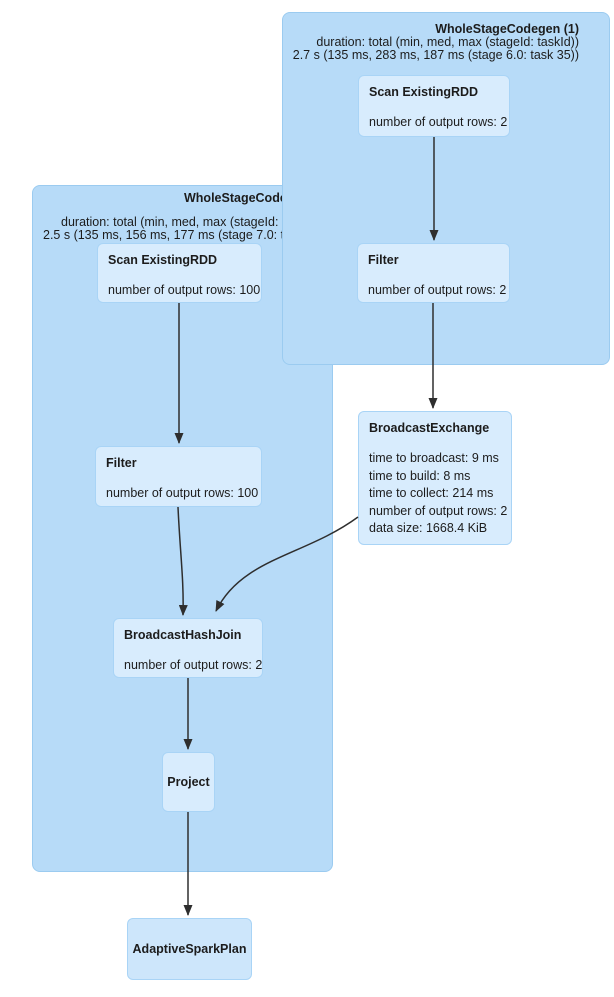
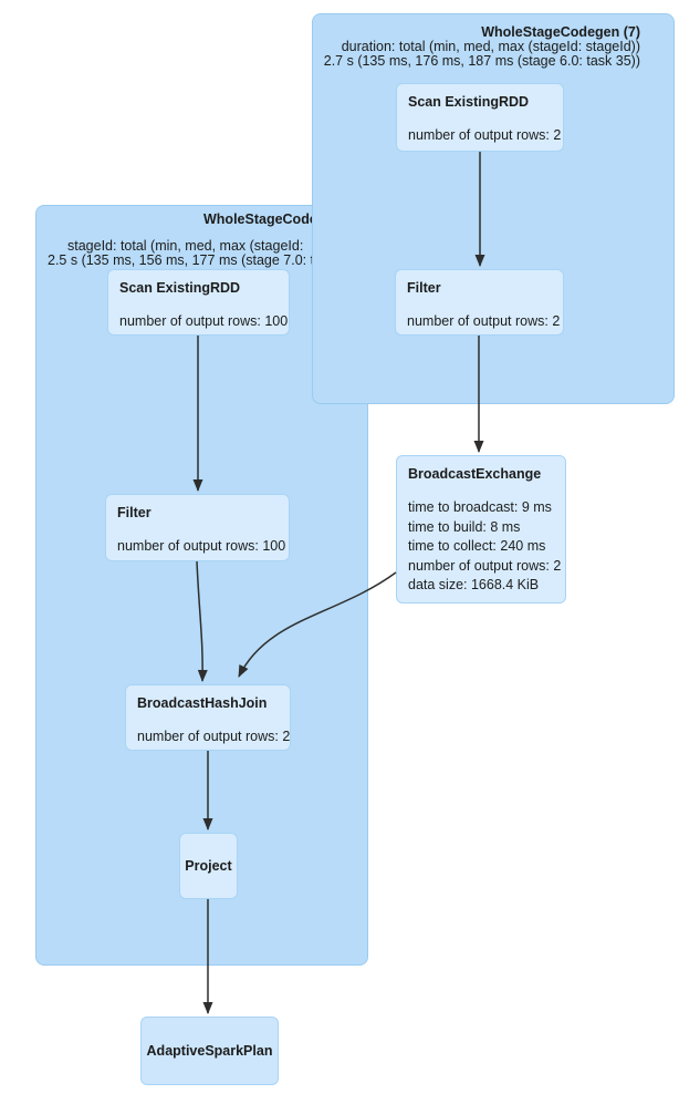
  WholeStageCod
- duration: total (min, med, max (stageId:
+ stageId: total (min, med, max (stageId:
  2.5 s (135 ms, 156 ms, 177 ms (stage 7.0:
- WholeStageCodegen (1)
+ WholeStageCodegen (7)
- duration: total (min, med, max (stageId: taskId))
+ duration: total (min, med, max (stageId: stageId))
- 2.7 s (135 ms, 283 ms, 187 ms (stage 6.0: task 35))
+ 2.7 s (135 ms, 176 ms, 187 ms (stage 6.0: task 35))
  Scan ExistingRDD
  number of output rows:
  Filter
  number of output rows:
  BroadcastExchange
  time to broadcast: 9 ms
  time to build: 8 ms
- time to collect: 214 ms
+ time to collect: 240 ms
  number of output rows:
  data size: 1668.4 KiB
  Scan ExistingRDD
  number of output rows: 10
  Filter
  number of output rows: 10
  BroadcastHashJoin
  number of output rows:
  Project
  AdaptiveSparkPlan
